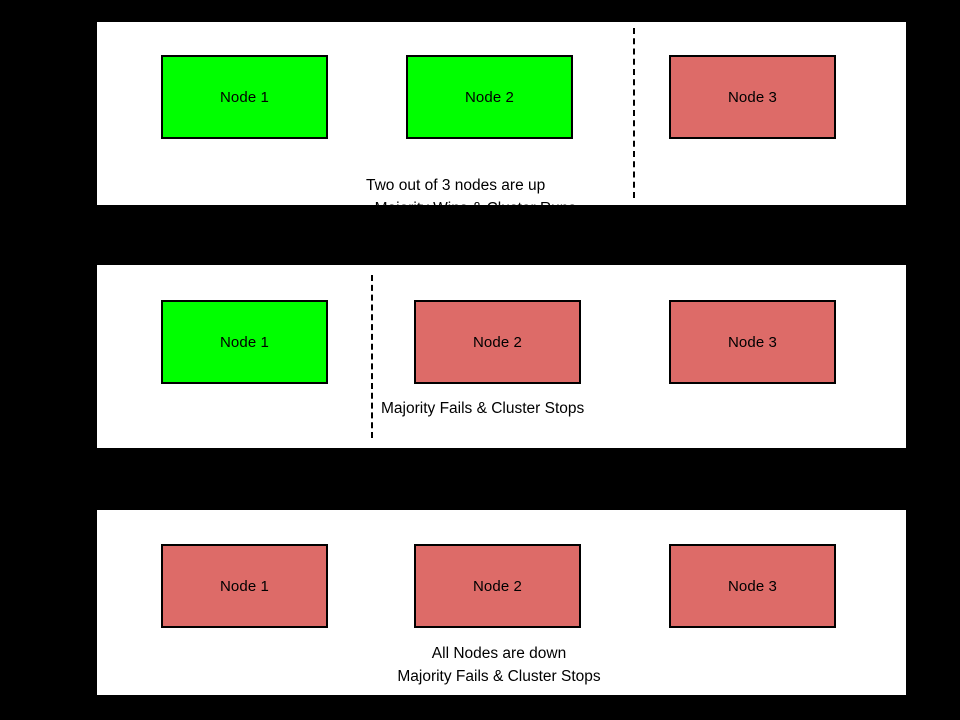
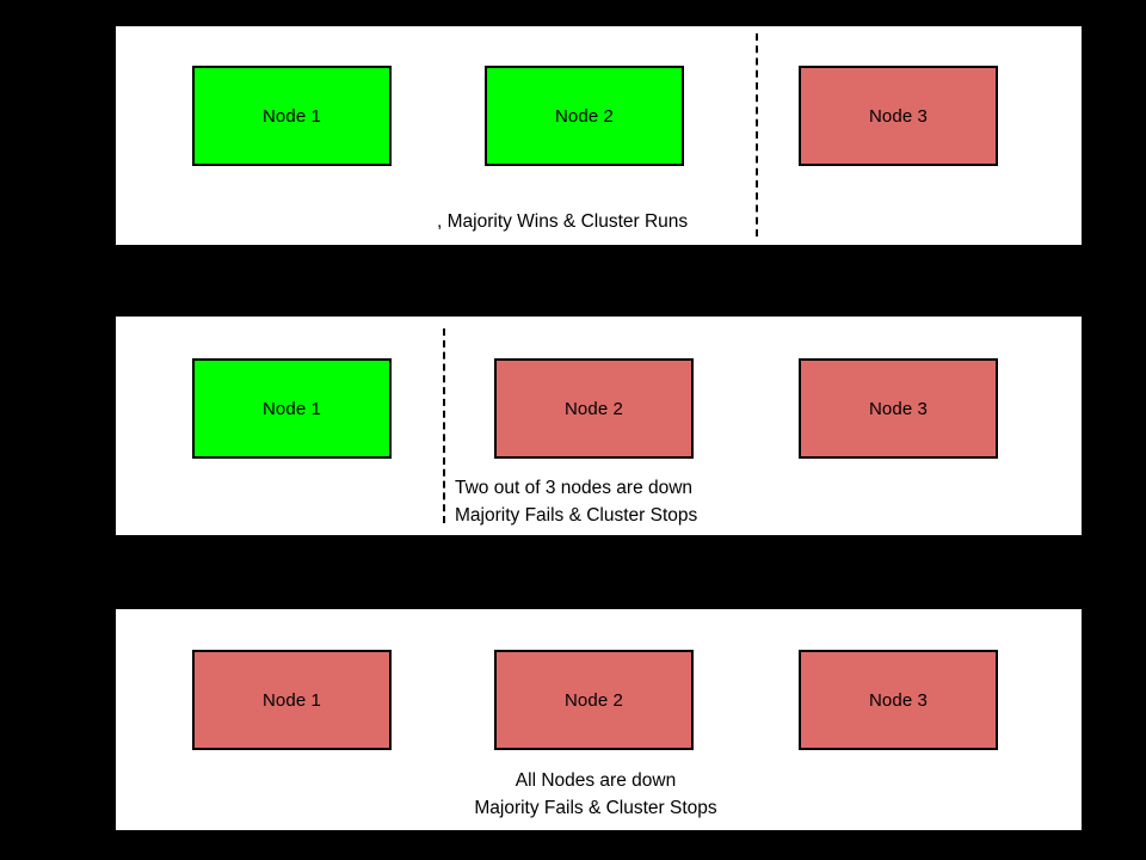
  Node 1
  Node 2
  Node 3
- Two out of 3 nodes are up
  , Majority Wins & Cluster Runs
  Node 1
  Node 2
  Node 3
+ Two out of 3 nodes are down
  Majority Fails & Cluster Stops
  Node 1
  Node 2
  Node 3
  All Nodes are down
  Majority Fails & Cluster Stops
